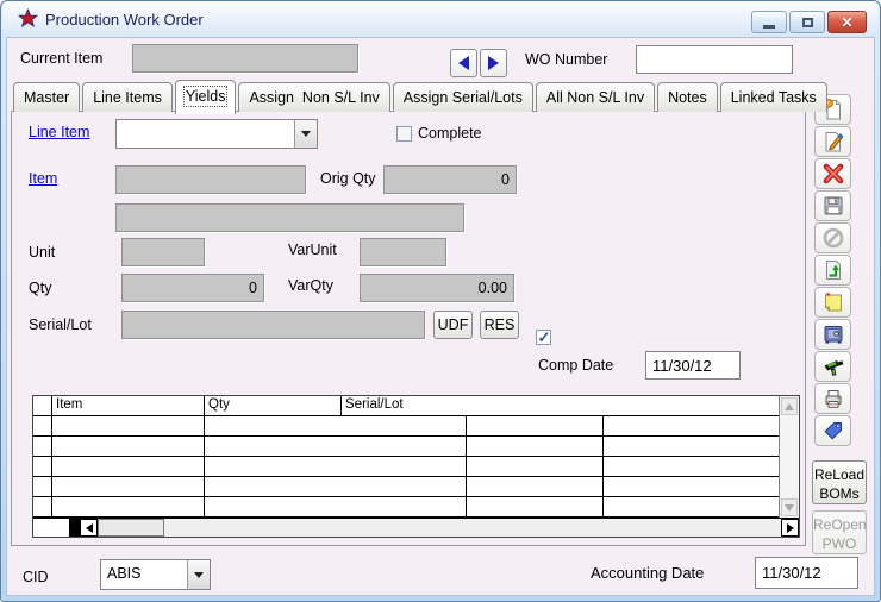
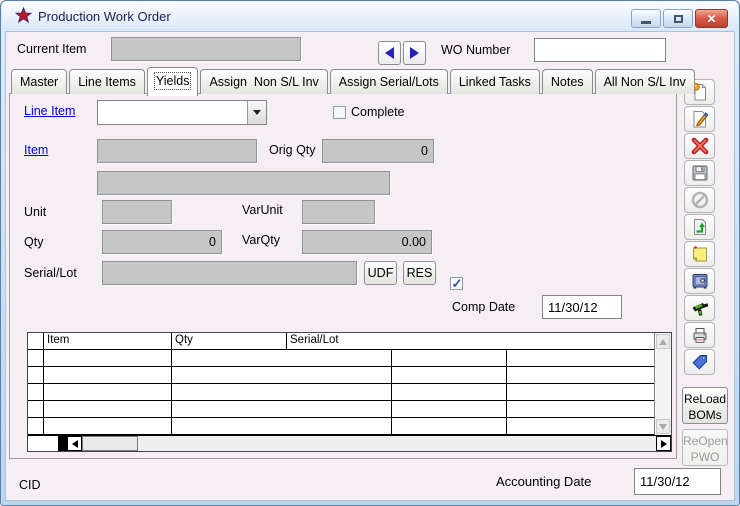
  Production Work Order
  ✕
  Current Item
  WO Number
  Master
  Line Items
  Yields
  Assign Non S/L Inv
  Assign Serial/Lots
- All Non S/L Inv
+ Linked Tasks
  Notes
- Linked Tasks
+ All Non S/L Inv
  Line Item
  Complete
  Item
  Orig Qty
  0
  Unit
  VarUnit
  Qty
  0
  VarQty
  0.00
  Serial/Lot
  UDF
  RES
  Comp Date
  11/30/12
  Item
  Qty
  Serial/Lot
  ReLoad
  BOMs
  ReOpen
  PWO
  CID
- ABIS
  Accounting Date
  11/30/12
